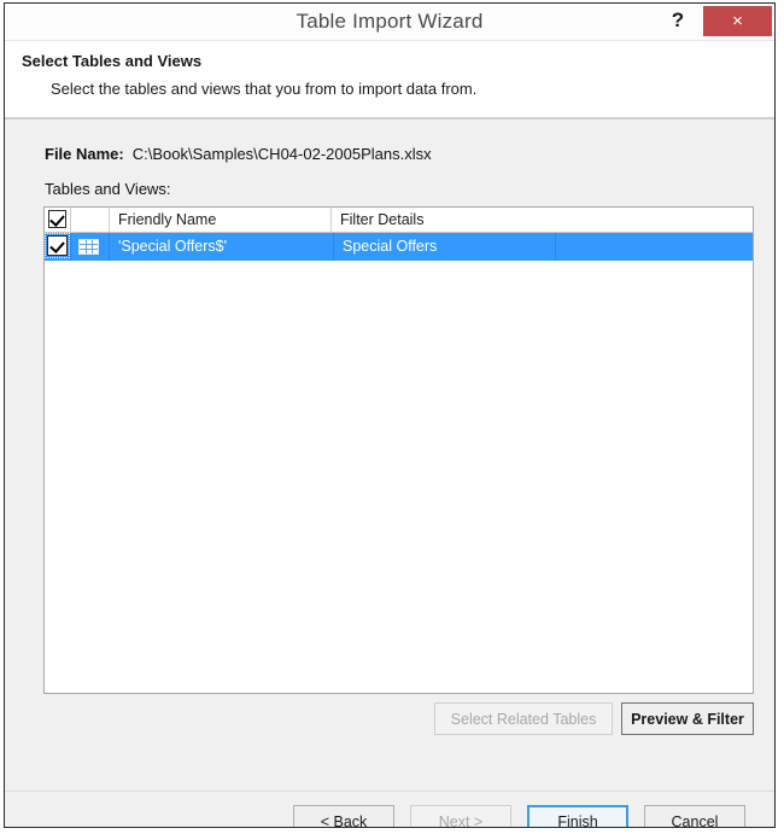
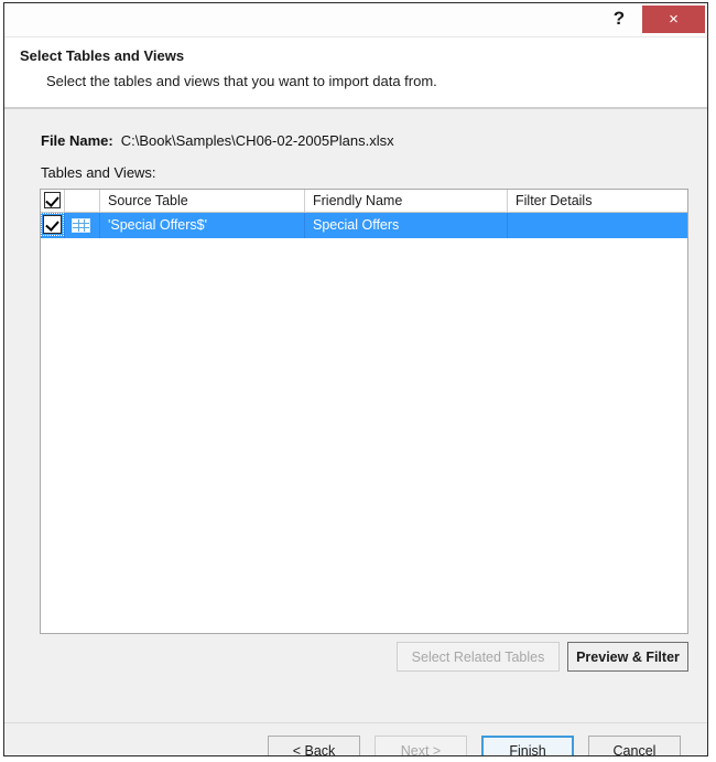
- Table Import Wizard
  ?
  ×
  Select Tables and Views
- Select the tables and views that you from to import data from.
+ Select the tables and views that you want to import data from.
- File Name: C:\Book\Samples\CH04-02-2005Plans.xlsx
+ File Name: C:\Book\Samples\CH06-02-2005Plans.xlsx
  Tables and Views:
+ Source Table
  Friendly Name
  Filter Details
  'Special Offers$'
  Special Offers
  Select Related Tables
  Preview & Filter
  < Back
  Next >
  Finish
  Cancel
